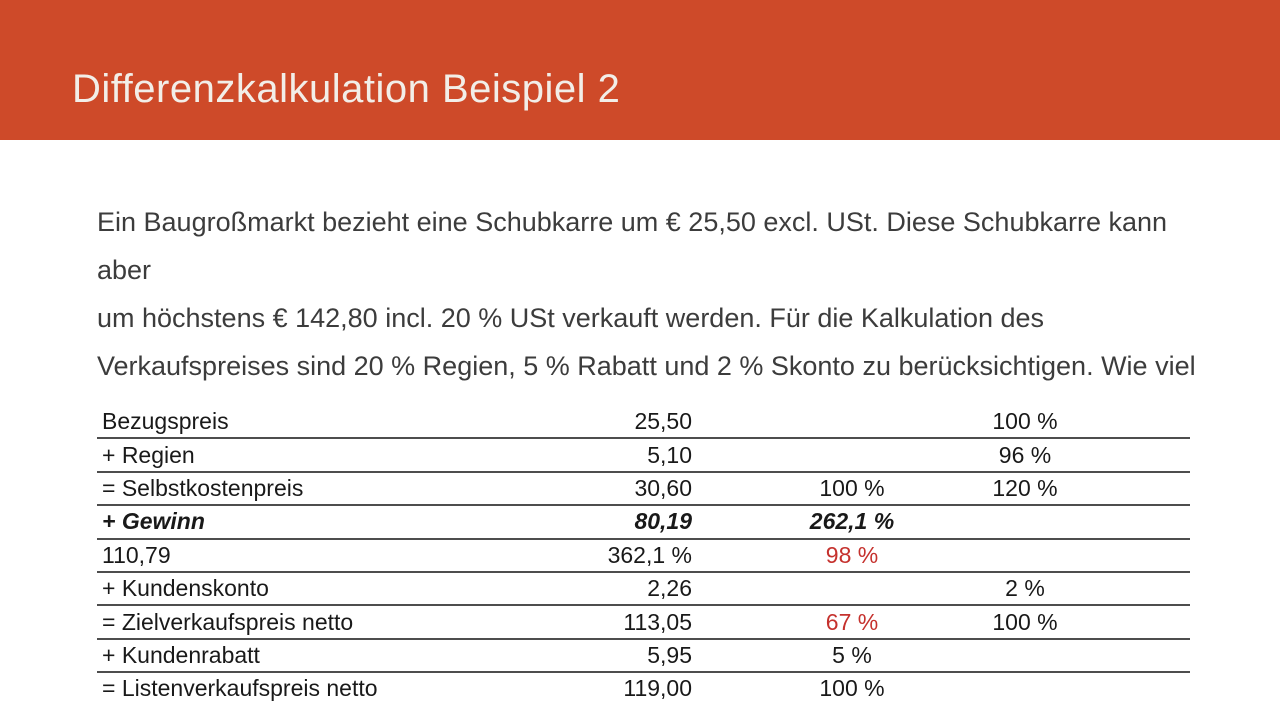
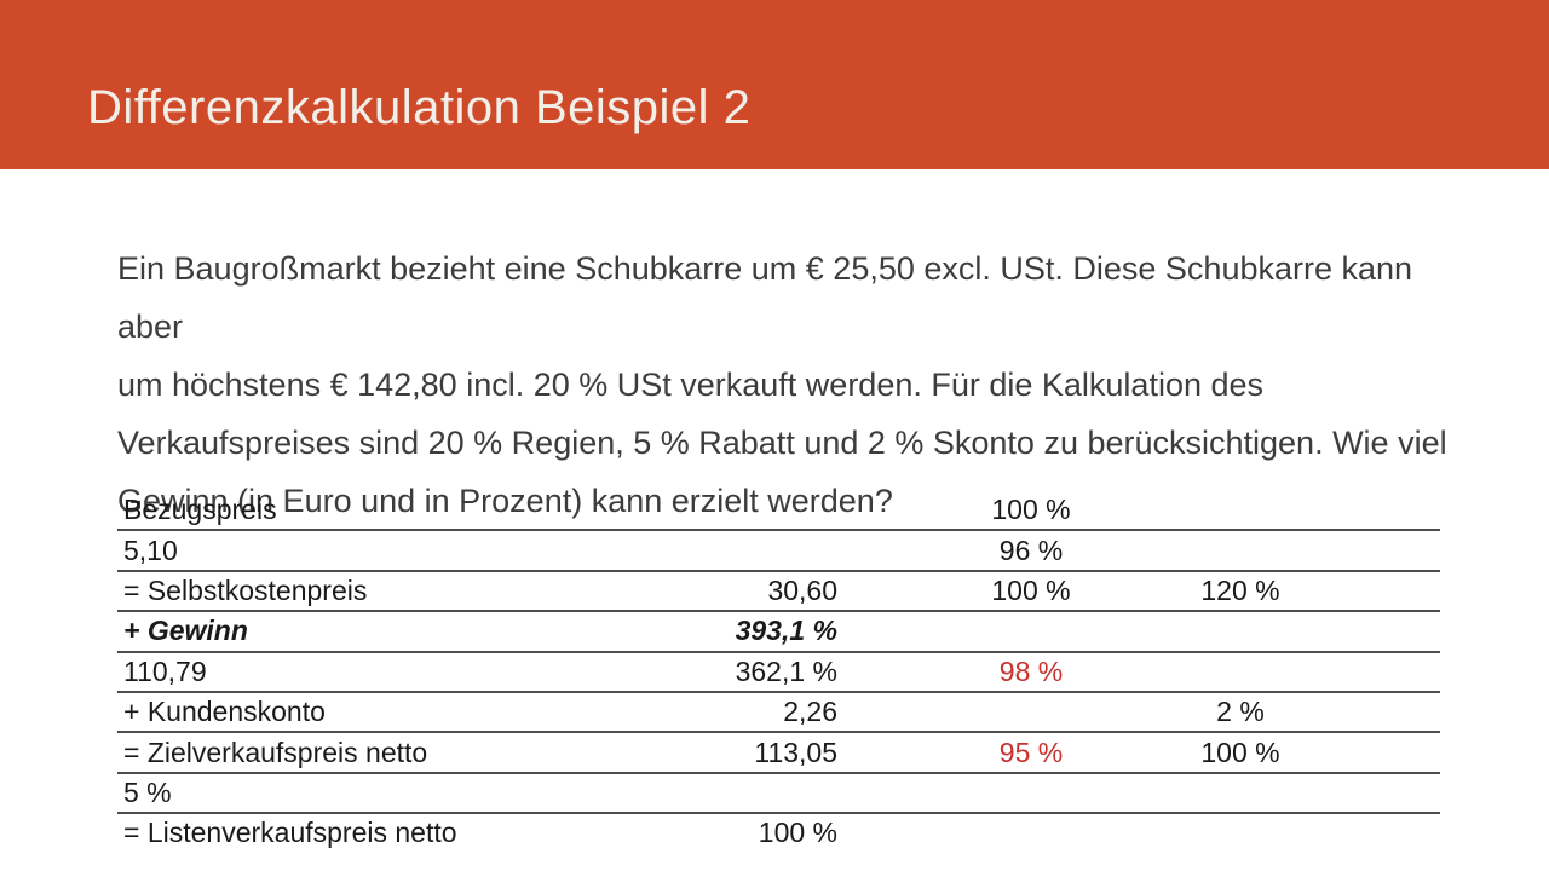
  Differenzkalkulation Beispiel 2
  Ein Baugroßmarkt bezieht eine Schubkarre um € 25,50 excl. USt. Diese Schubkarre kann aber
  um höchstens € 142,80 incl. 20 % USt verkauft werden. Für die Kalkulation des
  Verkaufspreises sind 20 % Regien, 5 % Rabatt und 2 % Skonto zu berücksichtigen. Wie viel
+ Gewinn (in Euro und in Prozent) kann erzielt werden?
  Bezugspreis
- 25,50
  100 %
- + Regien
  5,10
  96 %
  = Selbstkostenpreis
  30,60
  100 %
  120 %
  + Gewinn
- 80,19
- 262,1 %
+ 393,1 %
  110,79
  362,1 %
  98 %
  + Kundenskonto
  2,26
  2 %
  = Zielverkaufspreis netto
  113,05
- 67 %
+ 95 %
  100 %
- + Kundenrabatt
- 5,95
  5 %
  = Listenverkaufspreis netto
- 119,00
  100 %
